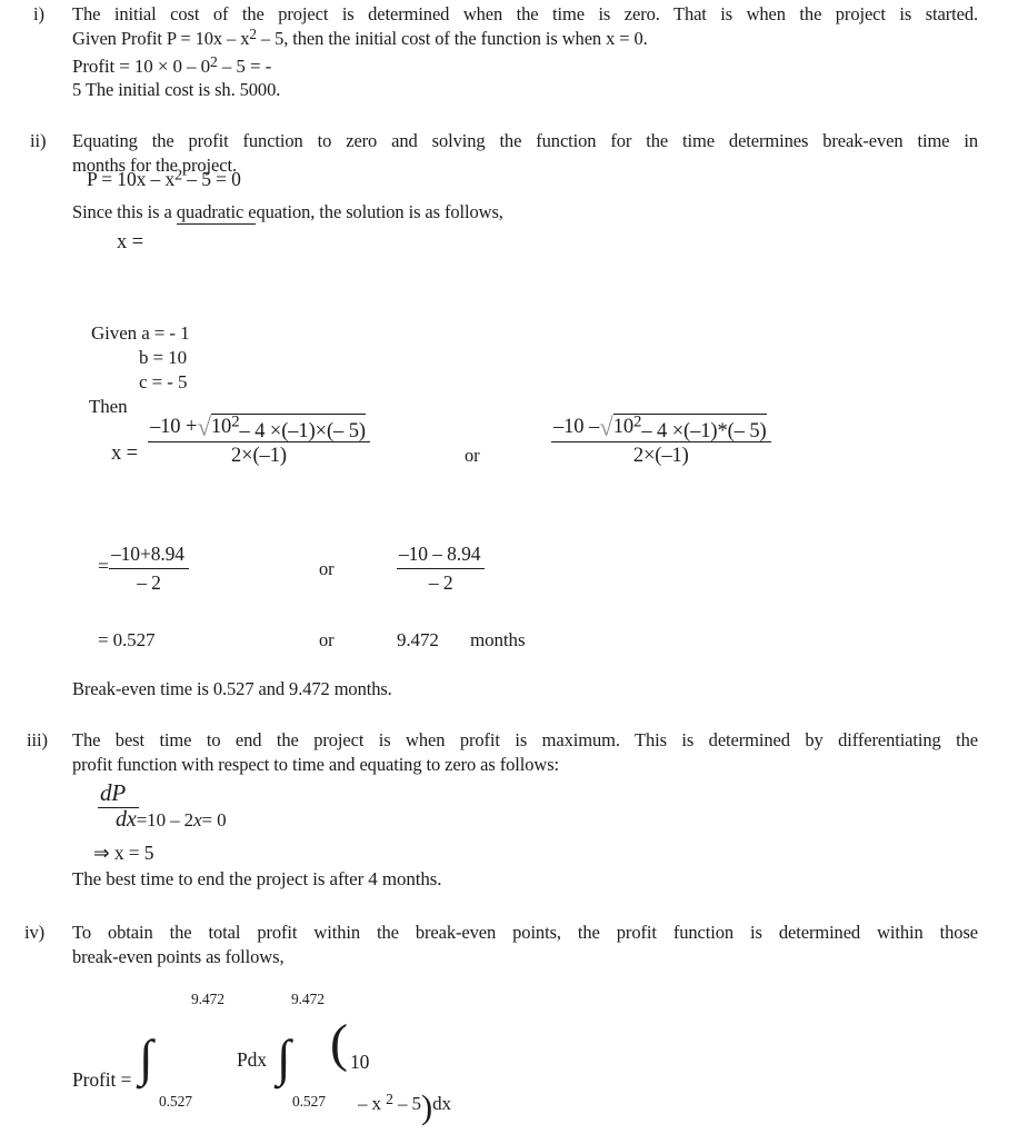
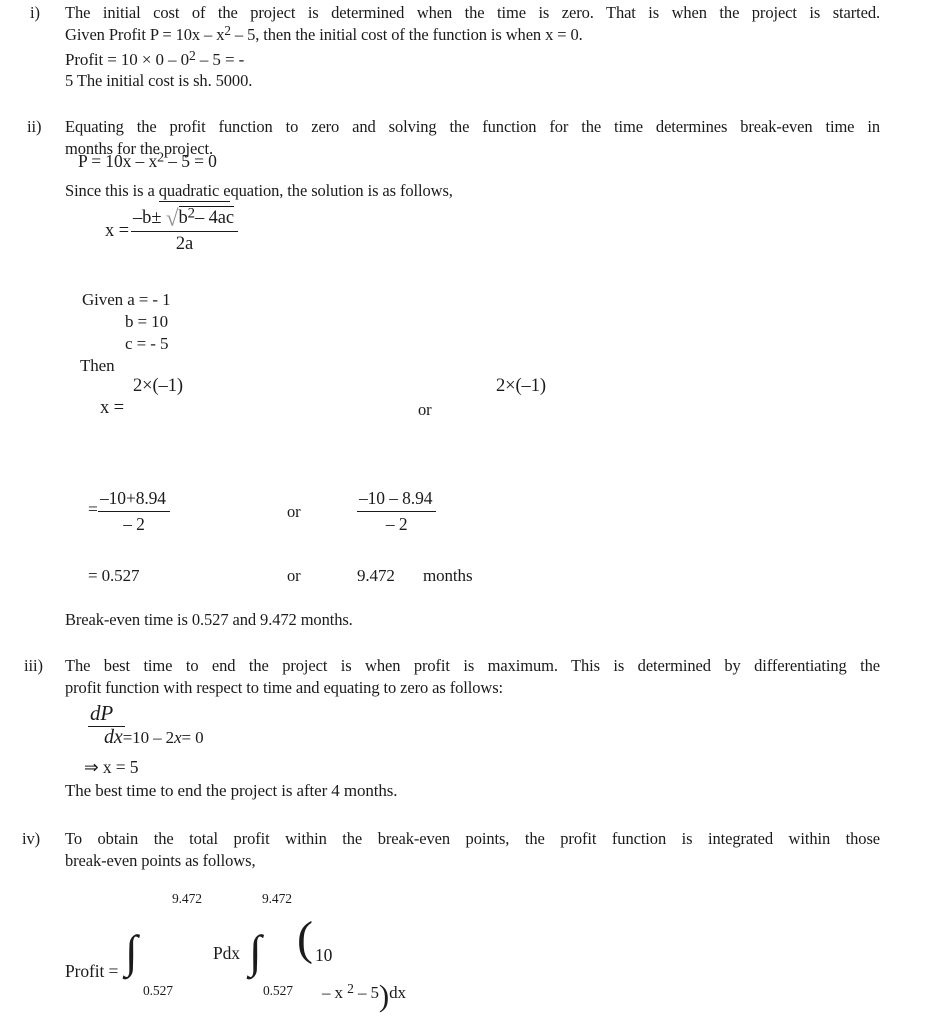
  i)
  The initial cost of the project is determined when the time is zero. That is when the project is started.
  Given Profit P = 10x – x2 – 5, then the initial cost of the function is when x = 0.
  Profit = 10 × 0 – 02 – 5 = -
  5 The initial cost is sh. 5000.
  ii)
  Equating the profit function to zero and solving the function for the time determines break-even time in
  months for the project.
  P = 10x – x2 – 5 = 0
  Since this is a quadratic equation, the solution is as follows,
  x =
+ –b± √b2– 4ac
+ 2a
  Given a = - 1
  b = 10
  c = - 5
  Then
  x =
- –10 +√102– 4 ×(–1)×(– 5)
  2×(–1)
  or
- –10 –√102– 4 ×(–1)*(– 5)
  2×(–1)
  =
  –10+8.94
  – 2
  or
  –10 – 8.94
  – 2
  = 0.527
  or
  9.472
  months
  Break-even time is 0.527 and 9.472 months.
  iii)
  The best time to end the project is when profit is maximum. This is determined by differentiating the
  profit function with respect to time and equating to zero as follows:
  dP
  dx=10 – 2x= 0
  ⇒ x = 5
  The best time to end the project is after 4 months.
  iv)
- To obtain the total profit within the break-even points, the profit function is determined within those
+ To obtain the total profit within the break-even points, the profit function is integrated within those
  break-even points as follows,
  9.472
  9.472
  Profit =
  ∫
  0.527
  Pdx
  ∫
  0.527
  (
  10
  – x 2 – 5)dx
